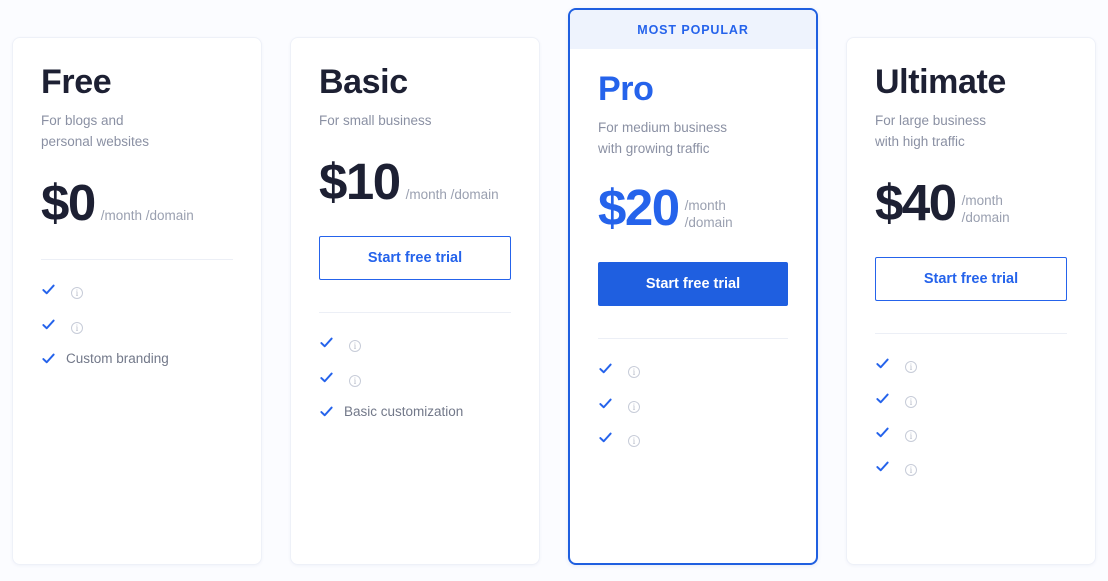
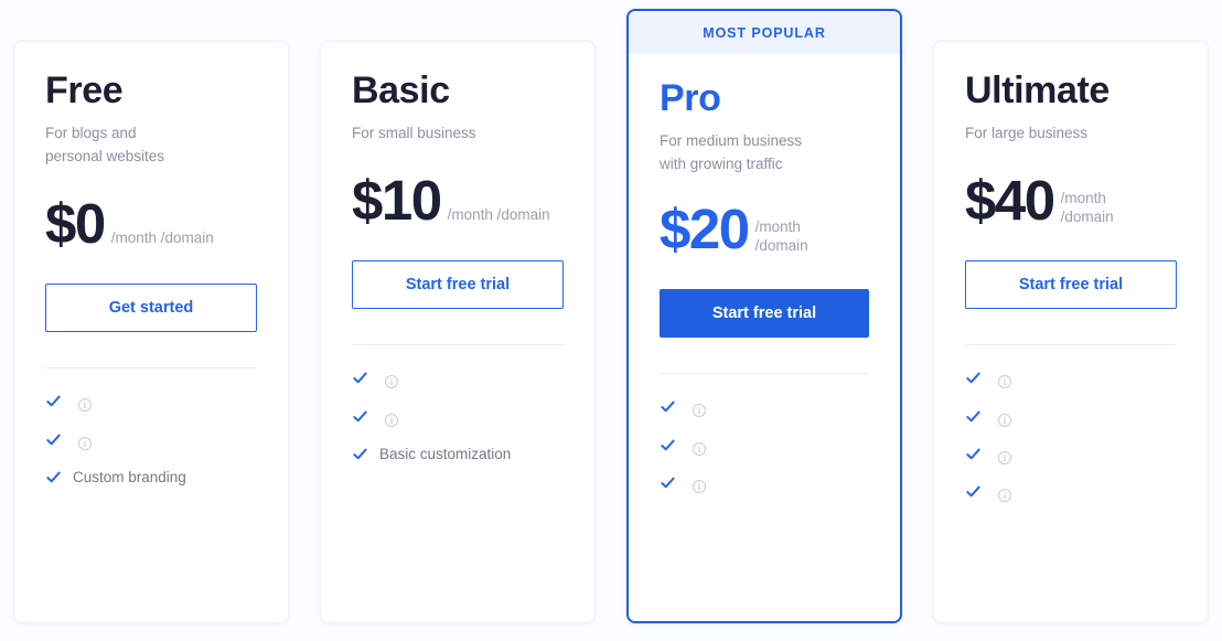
  Free
  For blogs and
  personal websites
  $0
  /month /domain
+ Get started
  i
  i
  Custom branding
  Basic
  For small business
  $10
  /month /domain
  Start free trial
  i
  i
  Basic customization
  MOST POPULAR
  Pro
  For medium business
  with growing traffic
  $20
  /month /domain
  Start free trial
  i
  i
  i
  Ultimate
  For large business
- with high traffic
  $40
  /month /domain
  Start free trial
  i
  i
  i
  i
